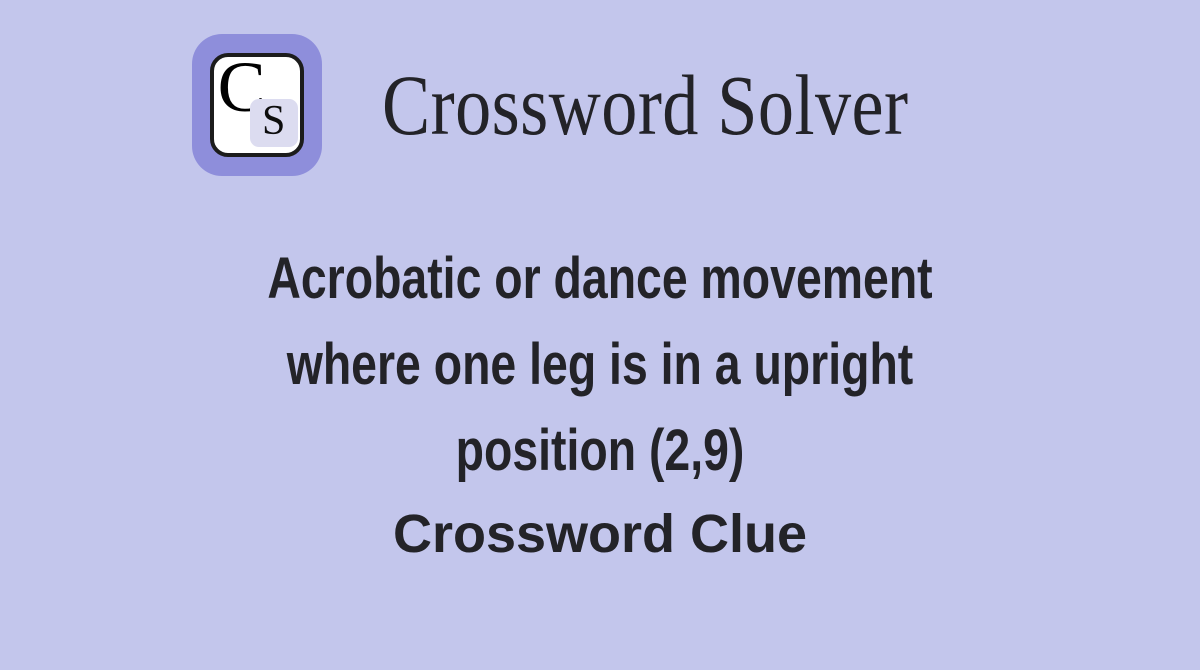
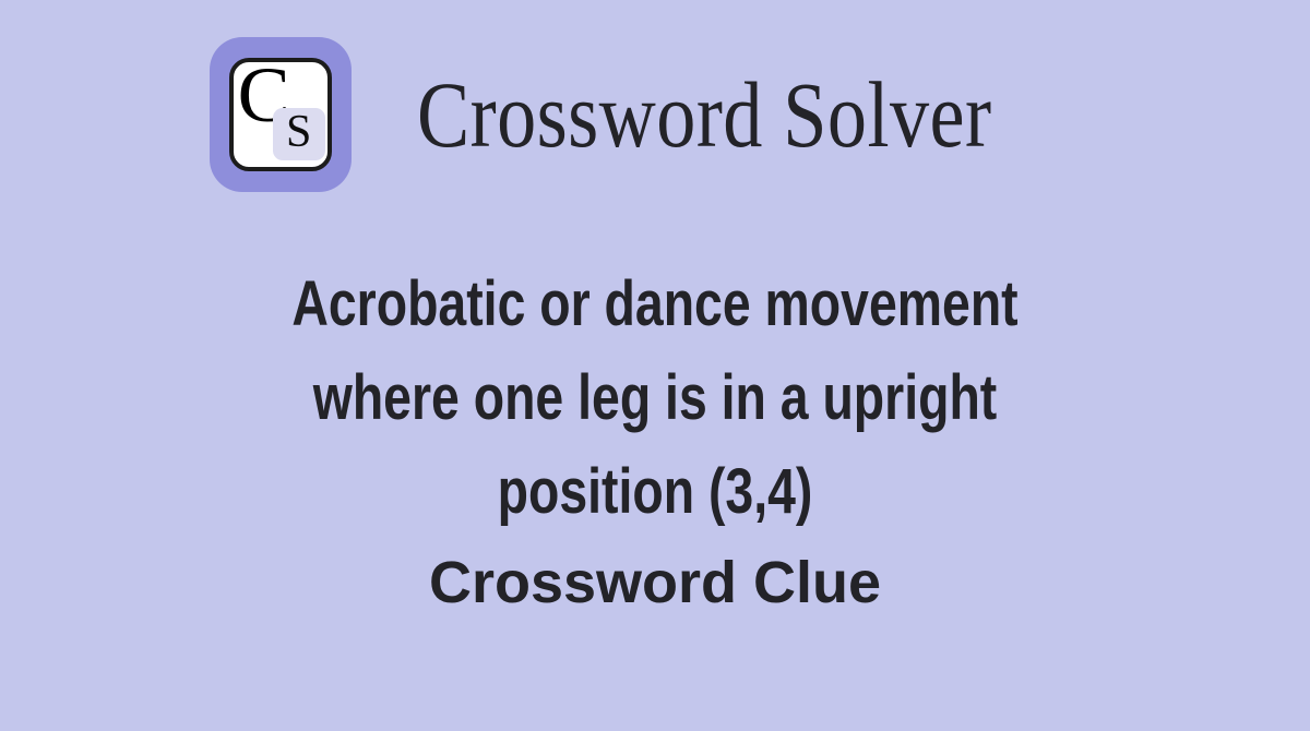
  C
  S
  Crossword Solver
- Acrobatic or dance movement where one leg is in a upright position (2,9)
+ Acrobatic or dance movement where one leg is in a upright position (3,4)
  Crossword Clue
